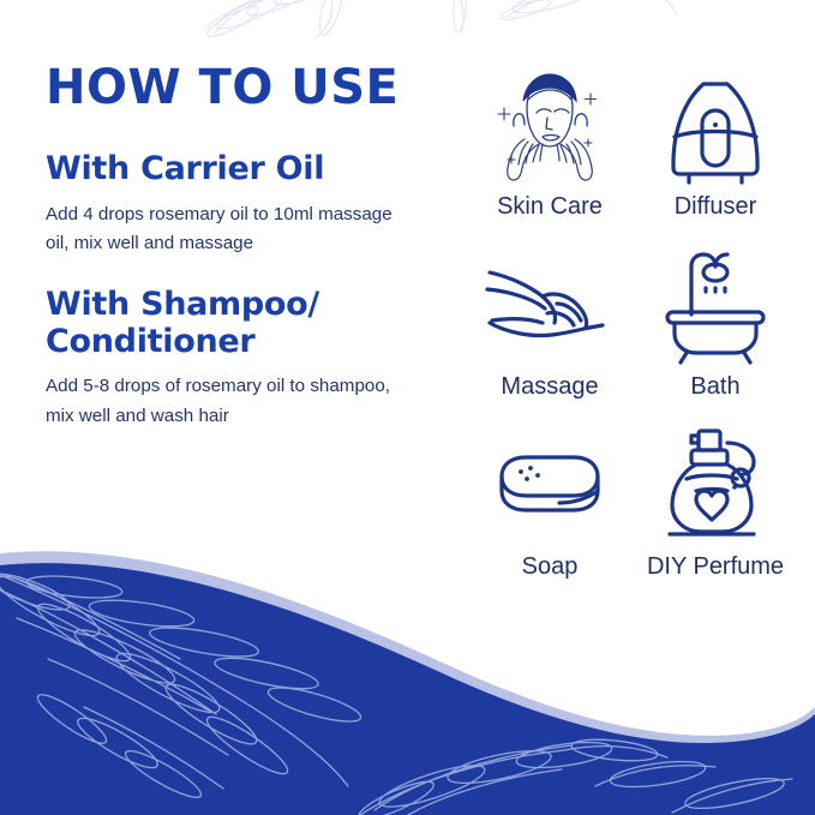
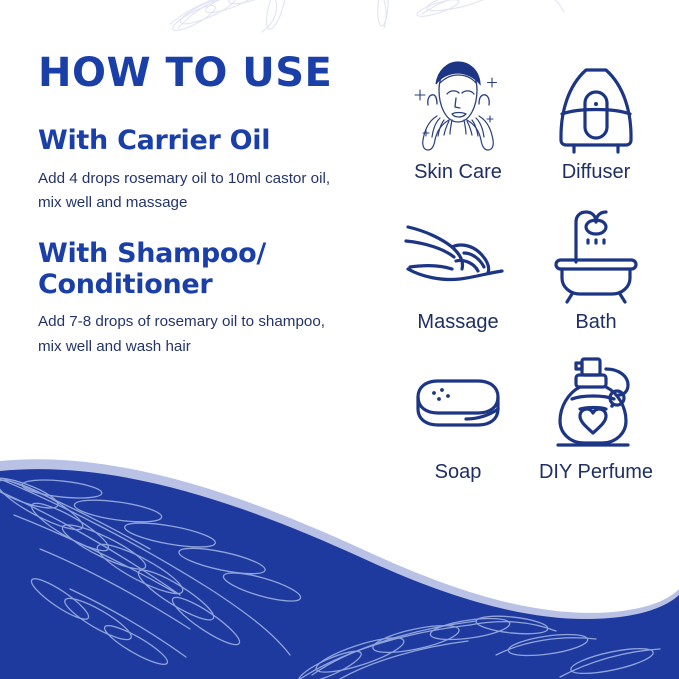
  HOW TO USE
  With Carrier Oil
- Add 4 drops rosemary oil to 10ml massage oil, mix well and massage
+ Add 4 drops rosemary oil to 10ml castor oil, mix well and massage
  With Shampoo/ Conditioner
- Add 5-8 drops of rosemary oil to shampoo, mix well and wash hair
+ Add 7-8 drops of rosemary oil to shampoo, mix well and wash hair
  Skin Care
  Diffuser
  Massage
  Bath
  Soap
  DIY Perfume
